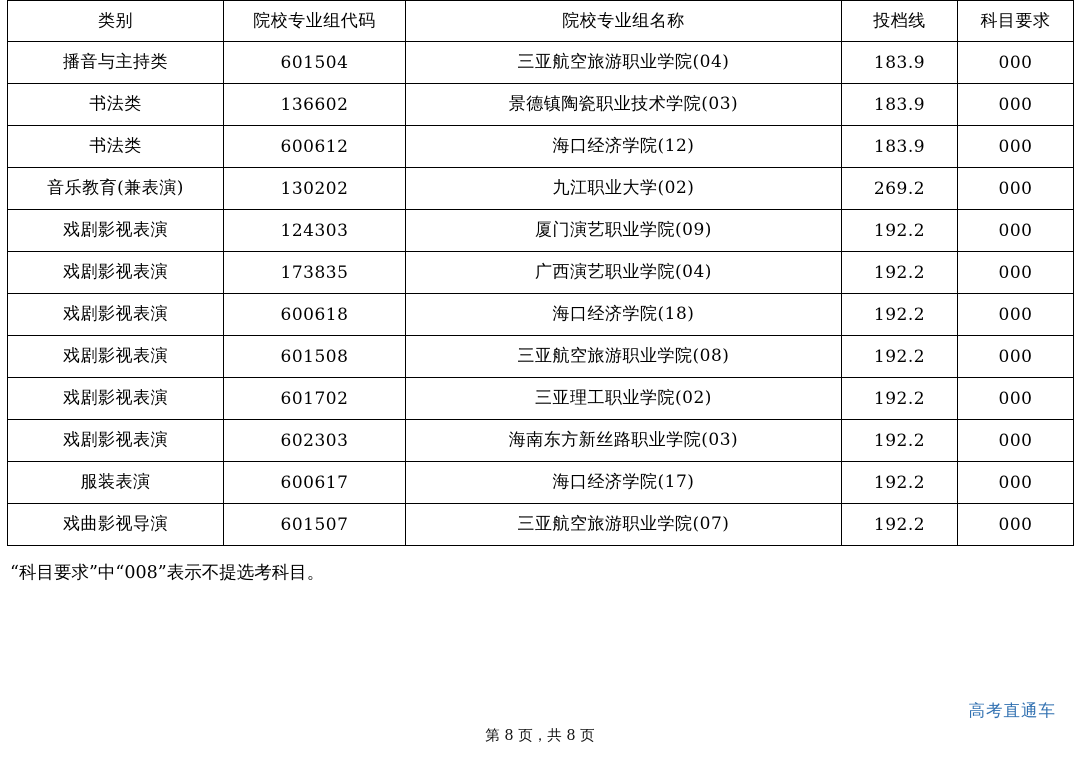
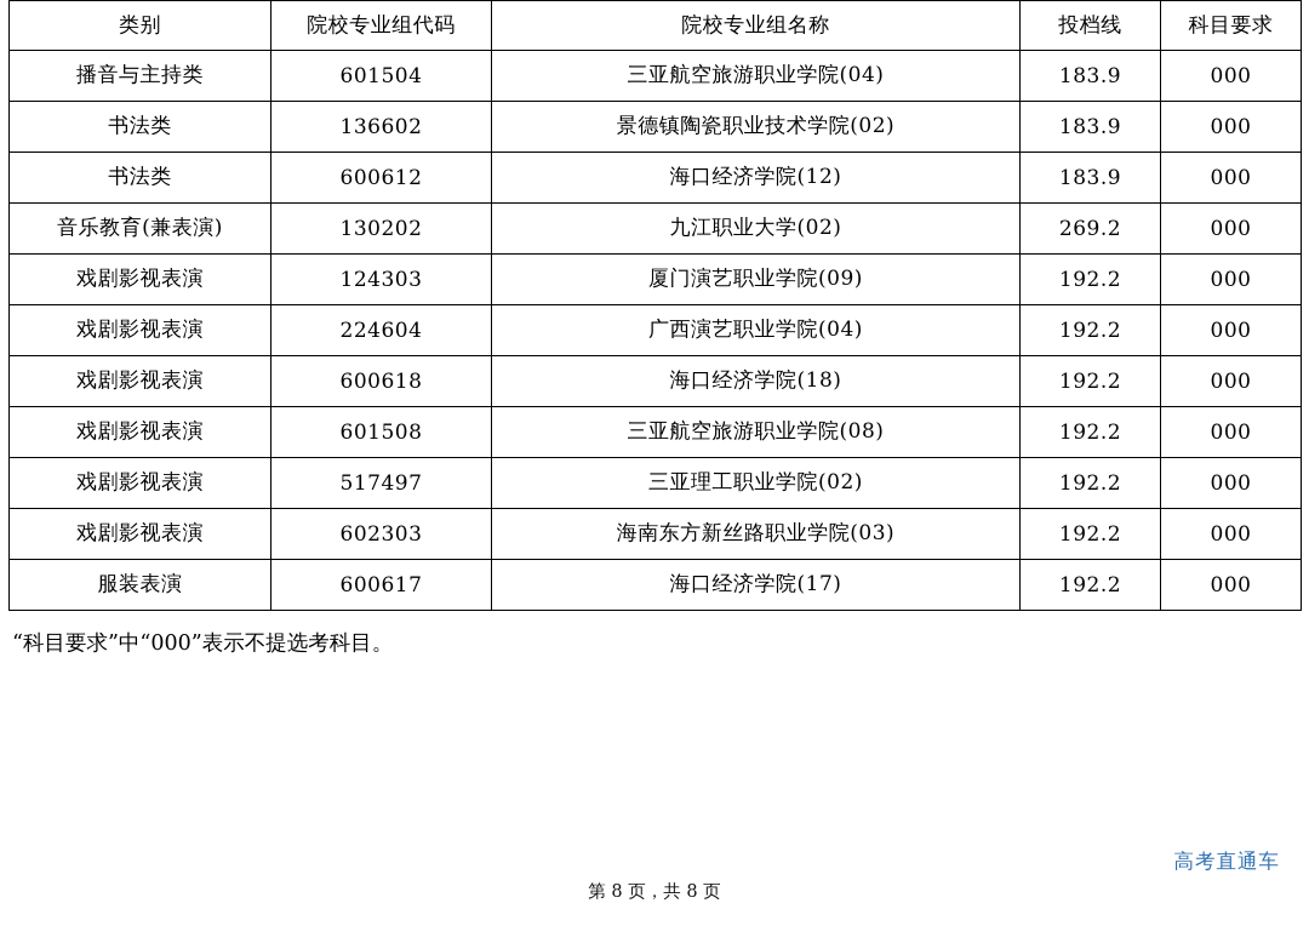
  类别	院校专业组代码	院校专业组名称	投档线	科目要求
  播音与主持类	601504	三亚航空旅游职业学院(04)	183.9	000
- 书法类	136602	景德镇陶瓷职业技术学院(03)	183.9	000
+ 书法类	136602	景德镇陶瓷职业技术学院(02)	183.9	000
  书法类	600612	海口经济学院(12)	183.9	000
  音乐教育(兼表演)	130202	九江职业大学(02)	269.2	000
  戏剧影视表演	124303	厦门演艺职业学院(09)	192.2	000
- 戏剧影视表演	173835	广西演艺职业学院(04)	192.2	000
+ 戏剧影视表演	224604	广西演艺职业学院(04)	192.2	000
  戏剧影视表演	600618	海口经济学院(18)	192.2	000
  戏剧影视表演	601508	三亚航空旅游职业学院(08)	192.2	000
- 戏剧影视表演	601702	三亚理工职业学院(02)	192.2	000
+ 戏剧影视表演	517497	三亚理工职业学院(02)	192.2	000
  戏剧影视表演	602303	海南东方新丝路职业学院(03)	192.2	000
  服装表演	600617	海口经济学院(17)	192.2	000
- 戏曲影视导演	601507	三亚航空旅游职业学院(07)	192.2	000
- “科目要求”中“008”表示不提选考科目。
+ “科目要求”中“000”表示不提选考科目。
  第 8 页，共 8 页
  高考直通车
